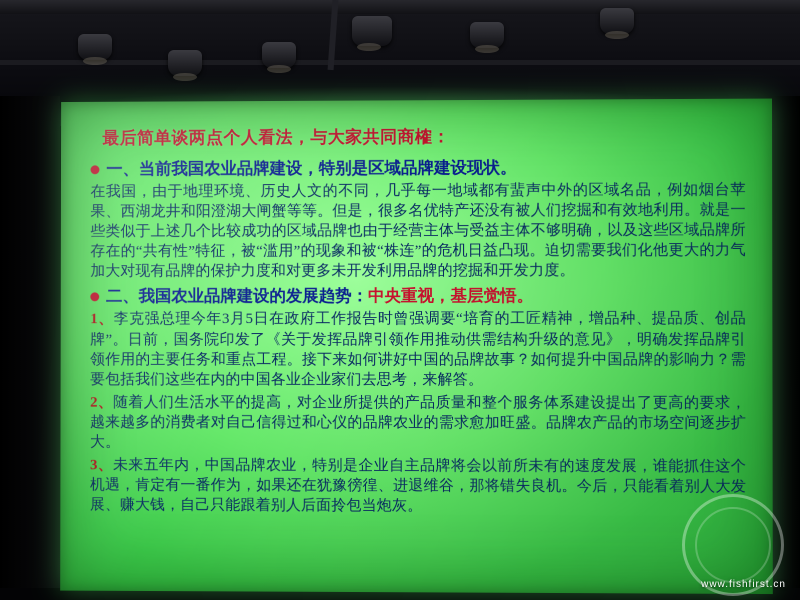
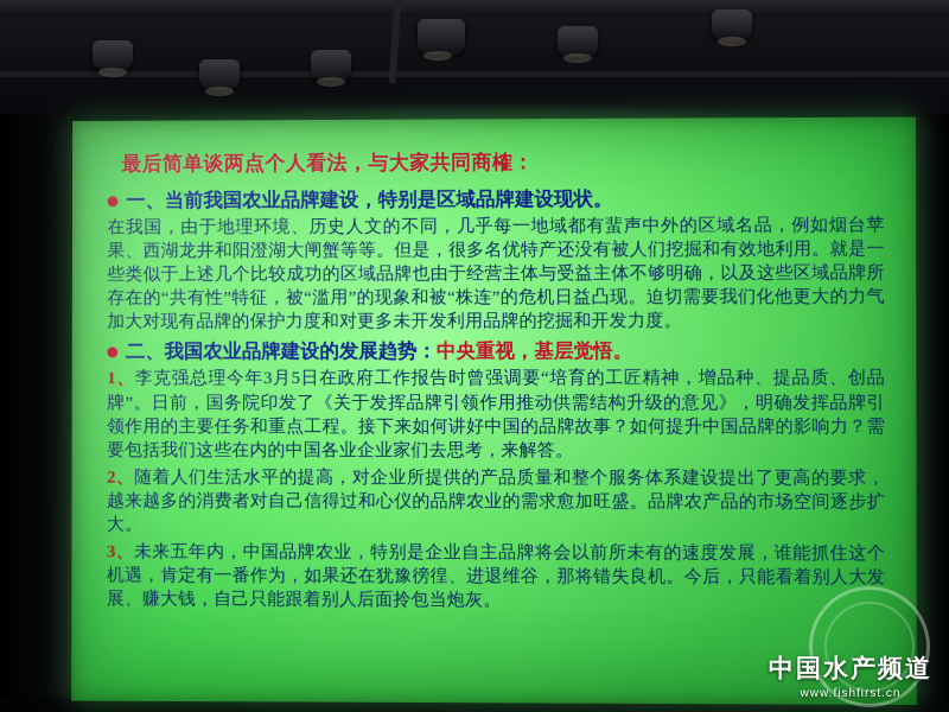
+ 中国水产频道
  www.fishfirst.cn
